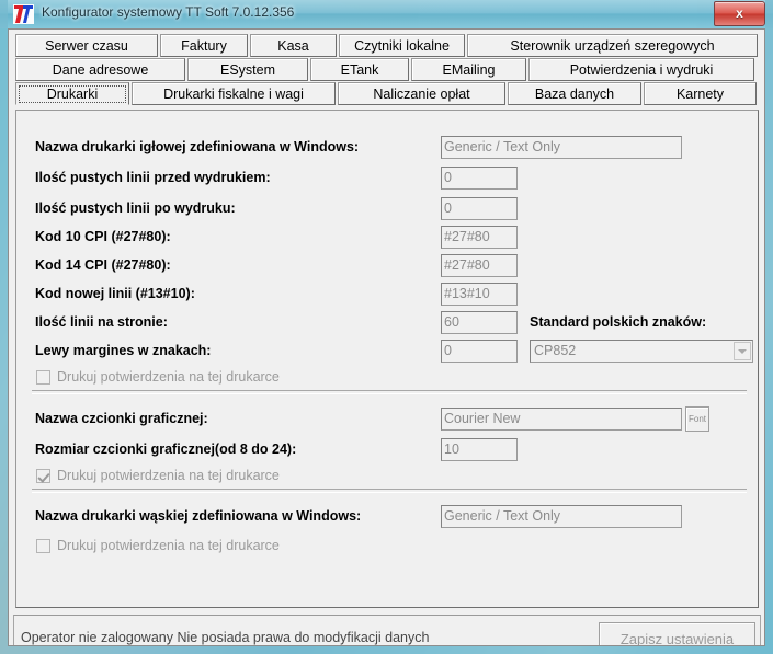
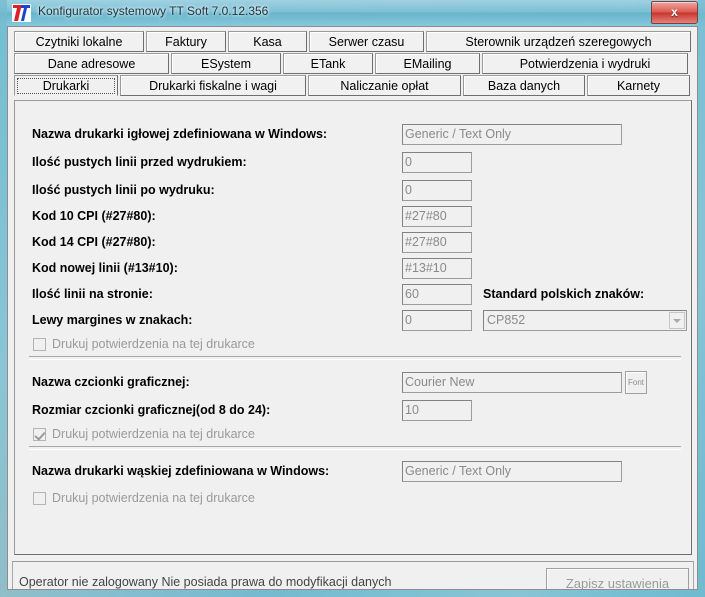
  Konfigurator systemowy TT Soft 7.0.12.356
  x
- Serwer czasu
+ Czytniki lokalne
  Faktury
  Kasa
- Czytniki lokalne
+ Serwer czasu
  Sterownik urządzeń szeregowych
  Dane adresowe
  ESystem
  ETank
  EMailing
  Potwierdzenia i wydruki
  Drukarki
  Drukarki fiskalne i wagi
  Naliczanie opłat
  Baza danych
  Karnety
  Nazwa drukarki igłowej zdefiniowana w Windows:
  Generic / Text Only
  Ilość pustych linii przed wydrukiem:
  0
  Ilość pustych linii po wydruku:
  0
  Kod 10 CPI (#27#80):
  #27#80
  Kod 14 CPI (#27#80):
  #27#80
  Kod nowej linii (#13#10):
  #13#10
  Ilość linii na stronie:
  60
  Standard polskich znaków:
  Lewy margines w znakach:
  0
  CP852
  Drukuj potwierdzenia na tej drukarce
  Nazwa czcionki graficznej:
  Courier New
  Font
  Rozmiar czcionki graficznej(od 8 do 24):
  10
  Drukuj potwierdzenia na tej drukarce
  Nazwa drukarki wąskiej zdefiniowana w Windows:
  Generic / Text Only
  Drukuj potwierdzenia na tej drukarce
  Operator nie zalogowany Nie posiada prawa do modyfikacji danych
  Zapisz ustawienia
